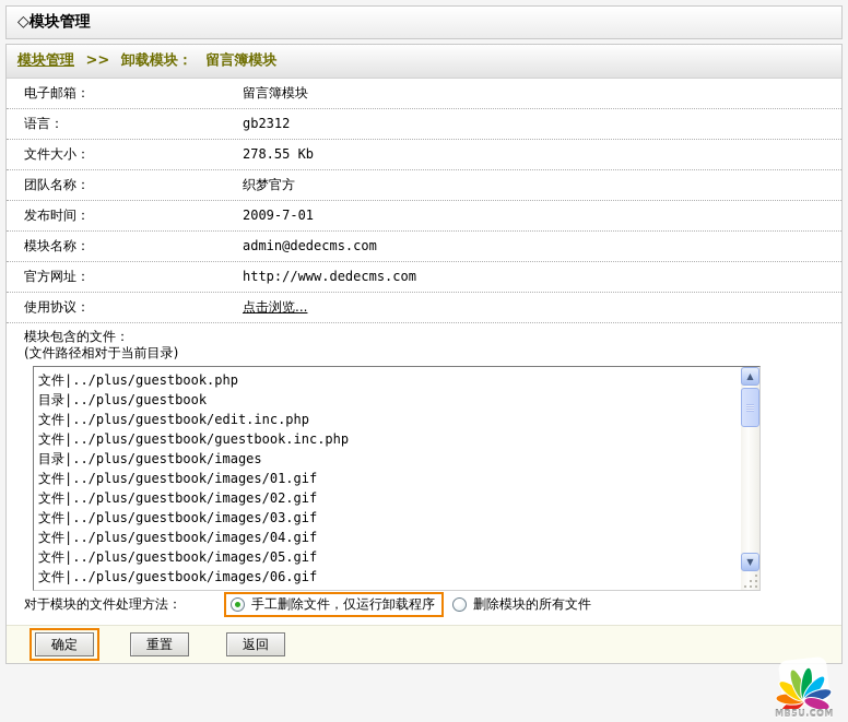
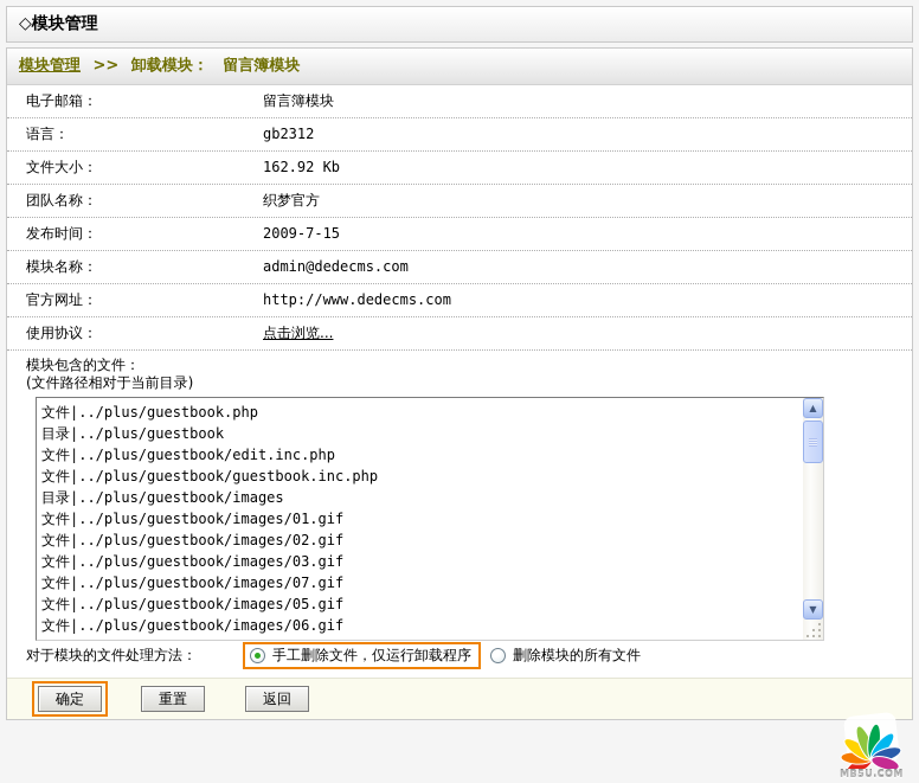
  ◇模块管理
  模块管理 >> 卸载模块： 留言簿模块
  电子邮箱：
  留言簿模块
  语言：
  gb2312
  文件大小：
- 278.55 Kb
+ 162.92 Kb
  团队名称：
  织梦官方
  发布时间：
- 2009-7-01
+ 2009-7-15
  模块名称：
  admin@dedecms.com
  官方网址：
  http://www.dedecms.com
  使用协议：
  点击浏览...
  模块包含的文件：
  (文件路径相对于当前目录)
  文件|../plus/guestbook.php
  目录|../plus/guestbook
  文件|../plus/guestbook/edit.inc.php
  文件|../plus/guestbook/guestbook.inc.php
  目录|../plus/guestbook/images
  文件|../plus/guestbook/images/01.gif
  文件|../plus/guestbook/images/02.gif
  文件|../plus/guestbook/images/03.gif
- 文件|../plus/guestbook/images/04.gif
+ 文件|../plus/guestbook/images/07.gif
  文件|../plus/guestbook/images/05.gif
  文件|../plus/guestbook/images/06.gif
  ▲
  ▼
  对于模块的文件处理方法：
  手工删除文件，仅运行卸载程序
  删除模块的所有文件
  确定
  重置
  返回
  MB5U.COM
